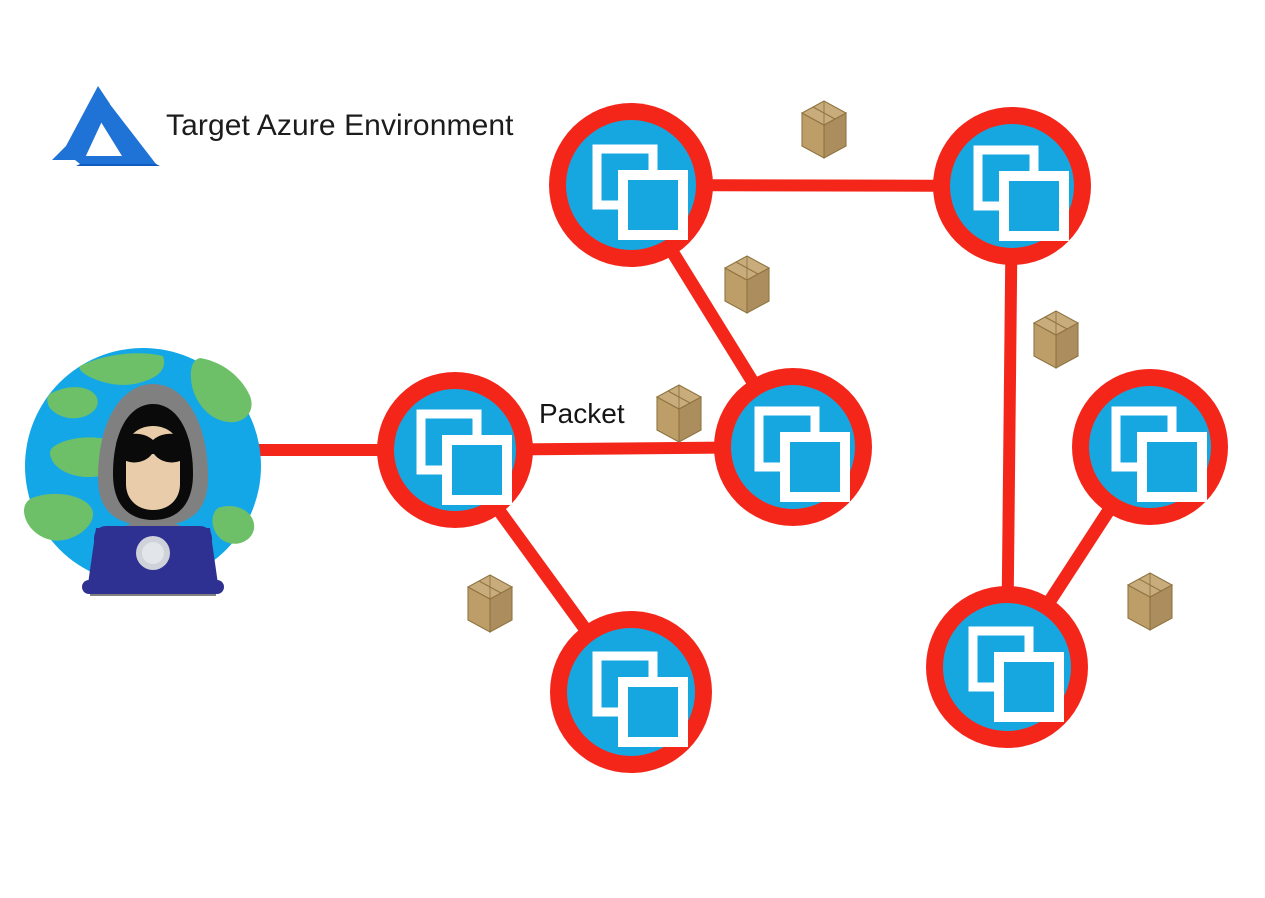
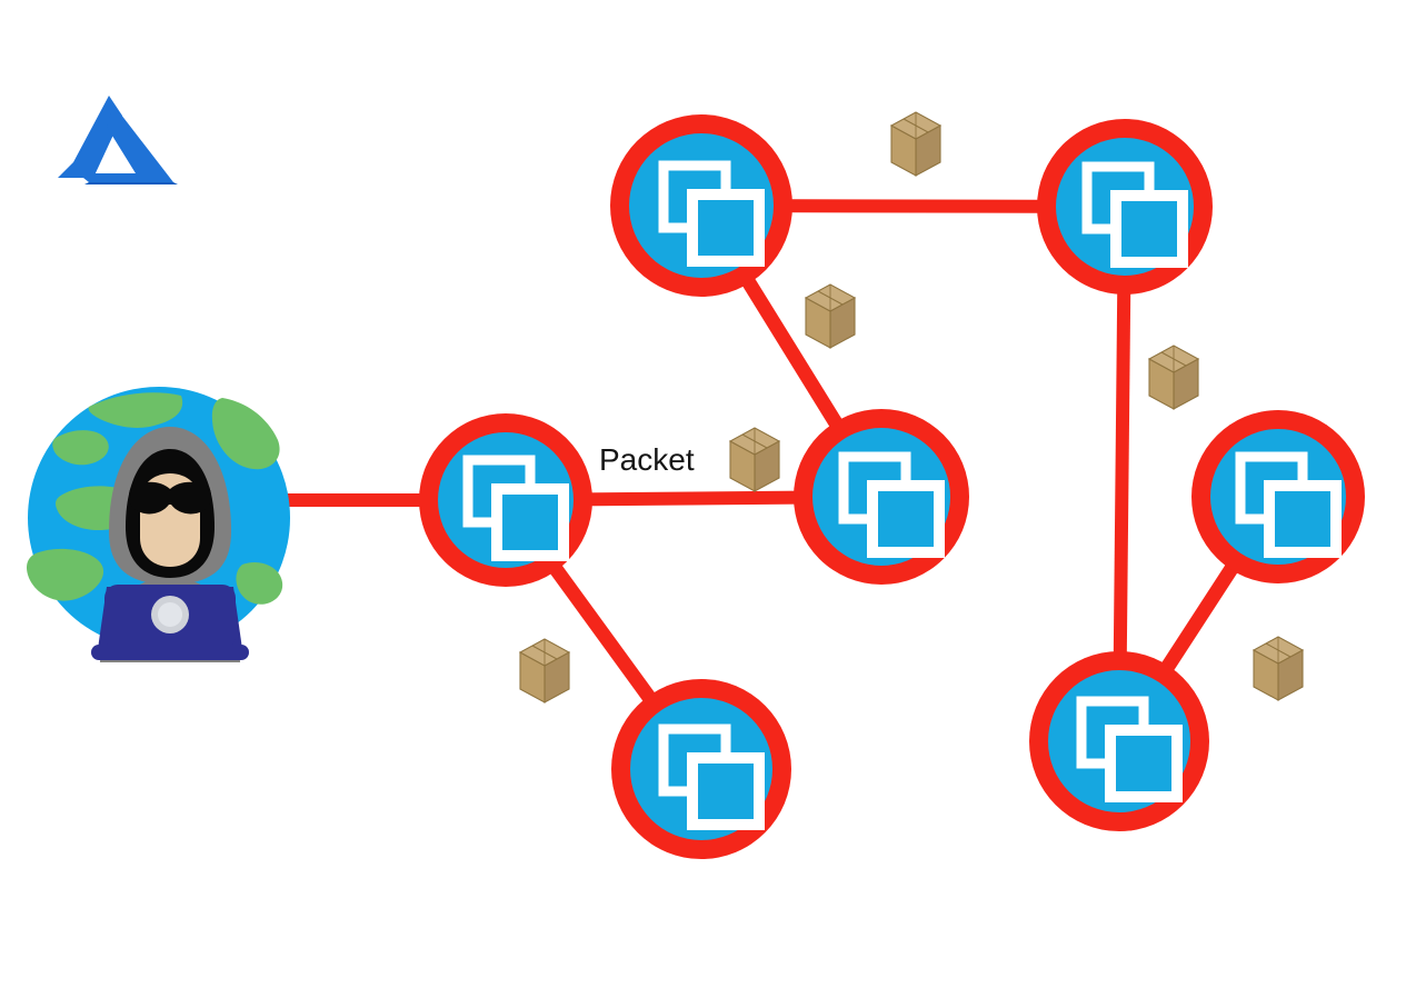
- Target Azure Environment
  Packet
